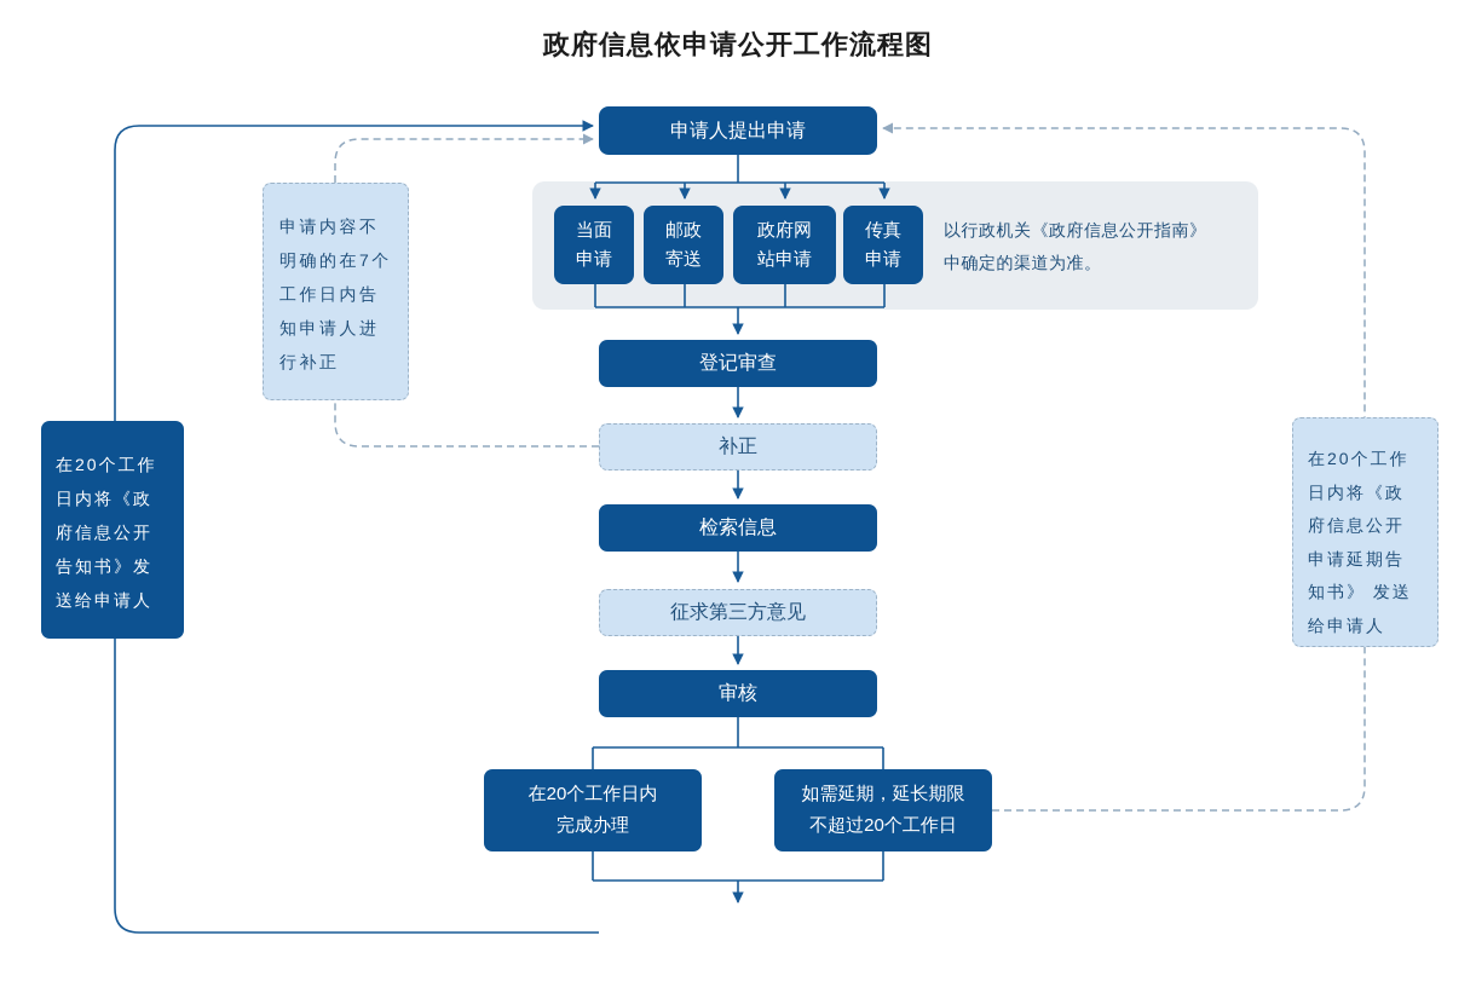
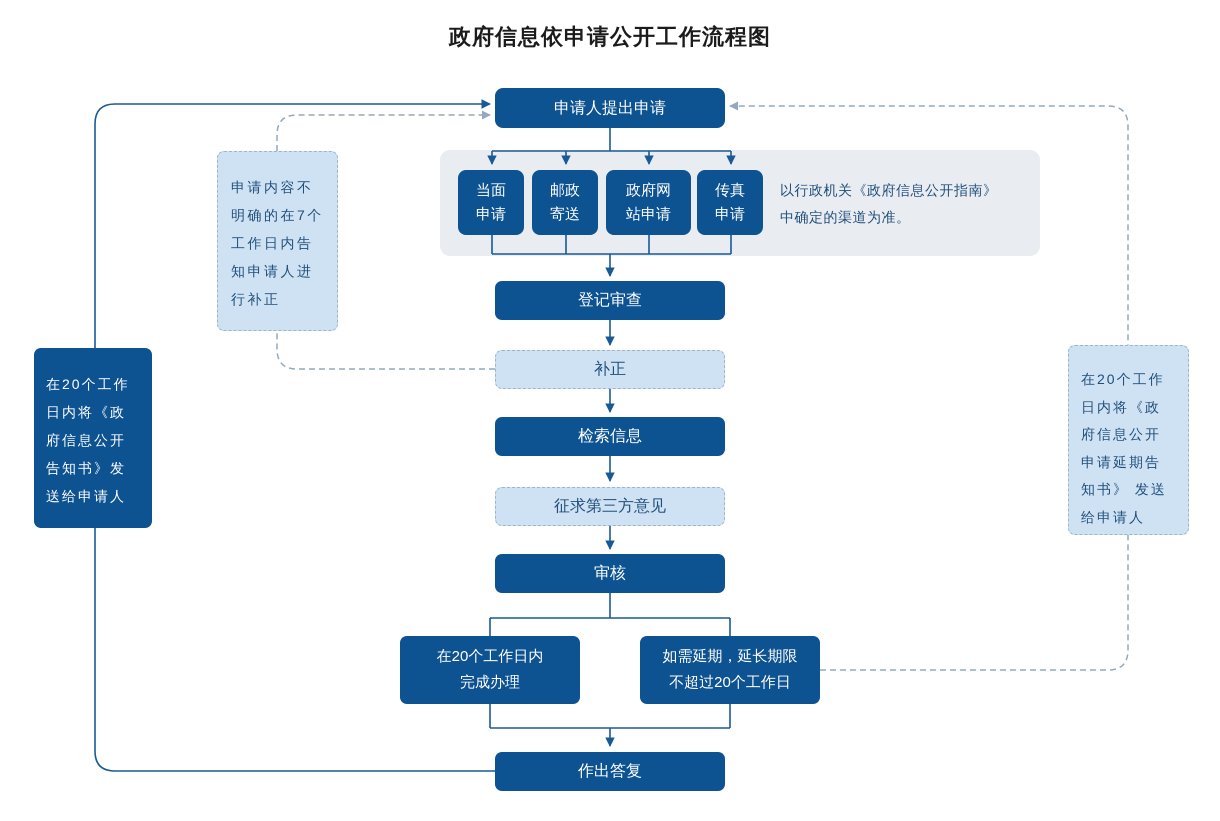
  政府信息依申请公开工作流程图
  申请人提出申请
  当面
  申请
  邮政
  寄送
  政府网
  站申请
  传真
  申请
  以行政机关《政府信息公开指南》
  中确定的渠道为准。
  登记审查
  补正
  检索信息
  征求第三方意见
  审核
  在20个工作日内
  完成办理
  如需延期，延长期限
  不超过20个工作日
+ 作出答复
  申请内容不
  明确的在7个
  工作日内告
  知申请人进
  行补正
  在20个工作
  日内将《政
  府信息公开
  告知书》发
  送给申请人
  在20个工作
  日内将《政
  府信息公开
  申请延期告
  知书》 发送
  给申请人
